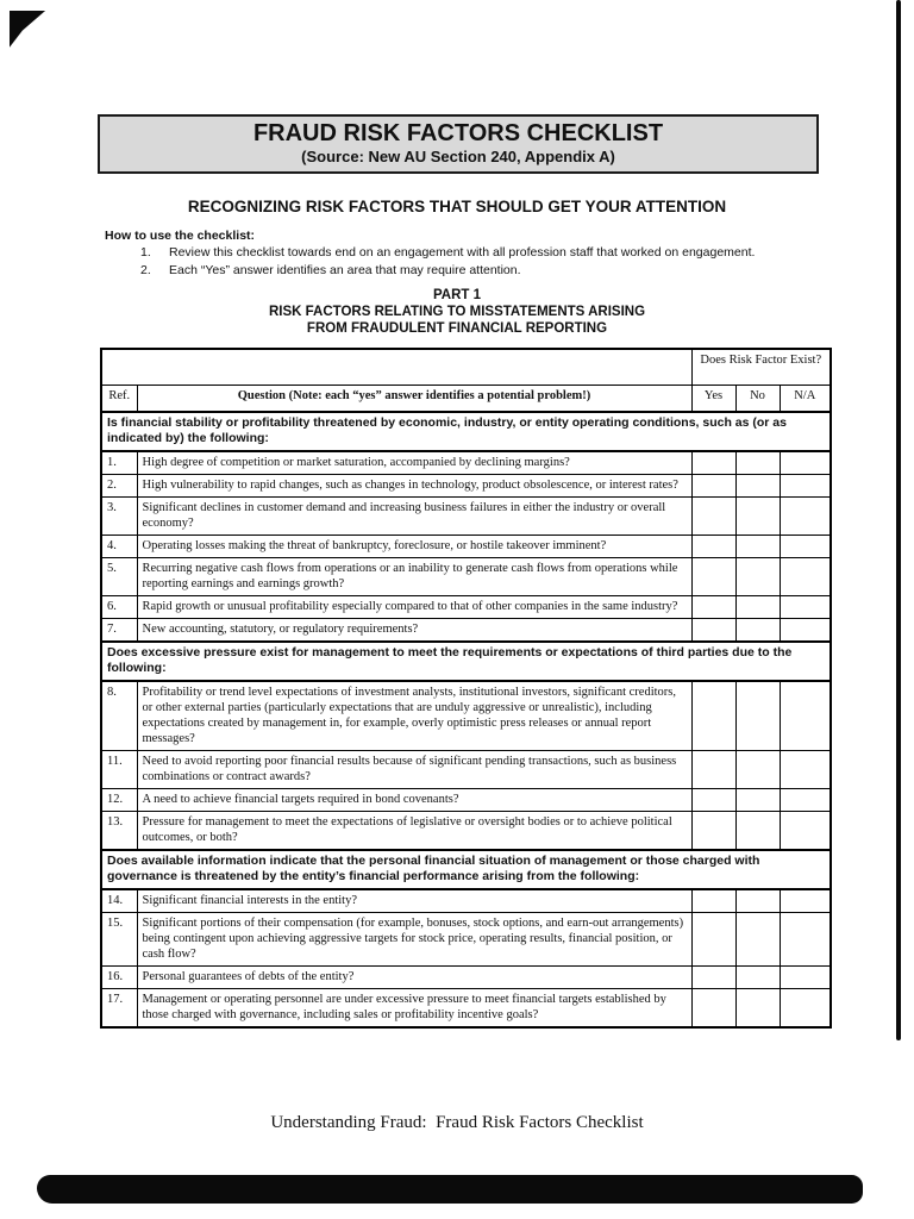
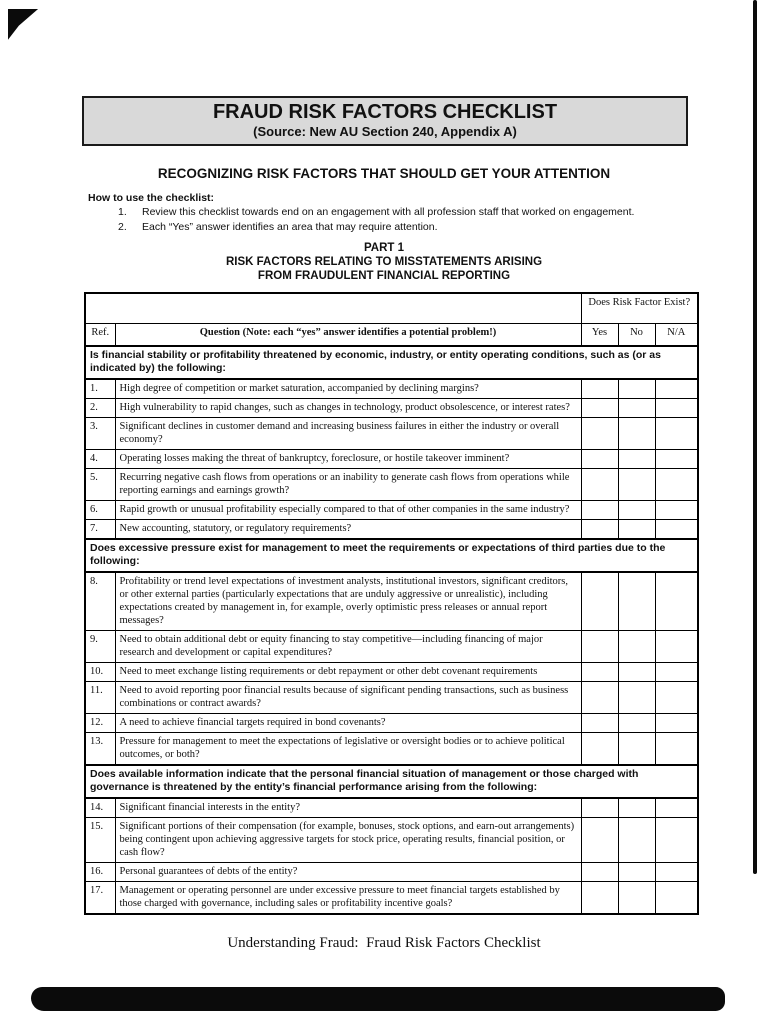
  FRAUD RISK FACTORS CHECKLIST
  (Source: New AU Section 240, Appendix A)
  RECOGNIZING RISK FACTORS THAT SHOULD GET YOUR ATTENTION
  How to use the checklist:
  1.
  Review this checklist towards end on an engagement with all profession staff that worked on engagement.
  2.
  Each “Yes” answer identifies an area that may require attention.
  PART 1
  RISK FACTORS RELATING TO MISSTATEMENTS ARISING
  FROM FRAUDULENT FINANCIAL REPORTING
  	Does Risk Factor Exist?
  Ref.	Question (Note: each “yes” answer identifies a potential problem!)	Yes	No	N/A
  Is financial stability or profitability threatened by economic, industry, or entity operating conditions, such as (or as indicated by) the following:
  1.	High degree of competition or market saturation, accompanied by declining margins?
  2.	High vulnerability to rapid changes, such as changes in technology, product obsolescence, or interest rates?
  3.	Significant declines in customer demand and increasing business failures in either the industry or overall economy?
  4.	Operating losses making the threat of bankruptcy, foreclosure, or hostile takeover imminent?
  5.	Recurring negative cash flows from operations or an inability to generate cash flows from operations while reporting earnings and earnings growth?
  6.	Rapid growth or unusual profitability especially compared to that of other companies in the same industry?
  7.	New accounting, statutory, or regulatory requirements?
  Does excessive pressure exist for management to meet the requirements or expectations of third parties due to the following:
  8.	Profitability or trend level expectations of investment analysts, institutional investors, significant creditors, or other external parties (particularly expectations that are unduly aggressive or unrealistic), including expectations created by management in, for example, overly optimistic press releases or annual report messages?
+ 9.	Need to obtain additional debt or equity financing to stay competitive—including financing of major research and development or capital expenditures?
+ 10.	Need to meet exchange listing requirements or debt repayment or other debt covenant requirements
  11.	Need to avoid reporting poor financial results because of significant pending transactions, such as business combinations or contract awards?
  12.	A need to achieve financial targets required in bond covenants?
  13.	Pressure for management to meet the expectations of legislative or oversight bodies or to achieve political outcomes, or both?
  Does available information indicate that the personal financial situation of management or those charged with governance is threatened by the entity’s financial performance arising from the following:
  14.	Significant financial interests in the entity?
  15.	Significant portions of their compensation (for example, bonuses, stock options, and earn-out arrangements) being contingent upon achieving aggressive targets for stock price, operating results, financial position, or cash flow?
  16.	Personal guarantees of debts of the entity?
  17.	Management or operating personnel are under excessive pressure to meet financial targets established by those charged with governance, including sales or profitability incentive goals?
  Understanding Fraud: Fraud Risk Factors Checklist
